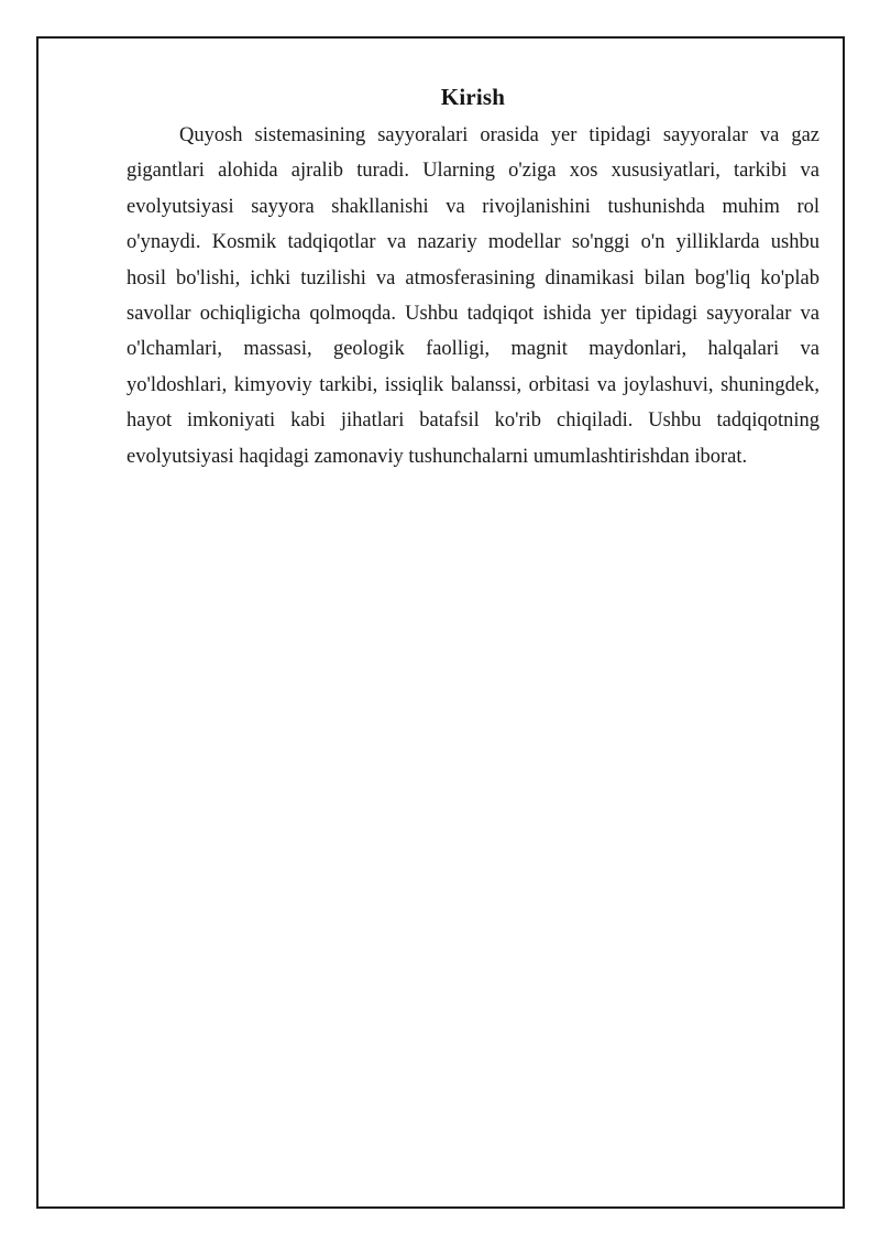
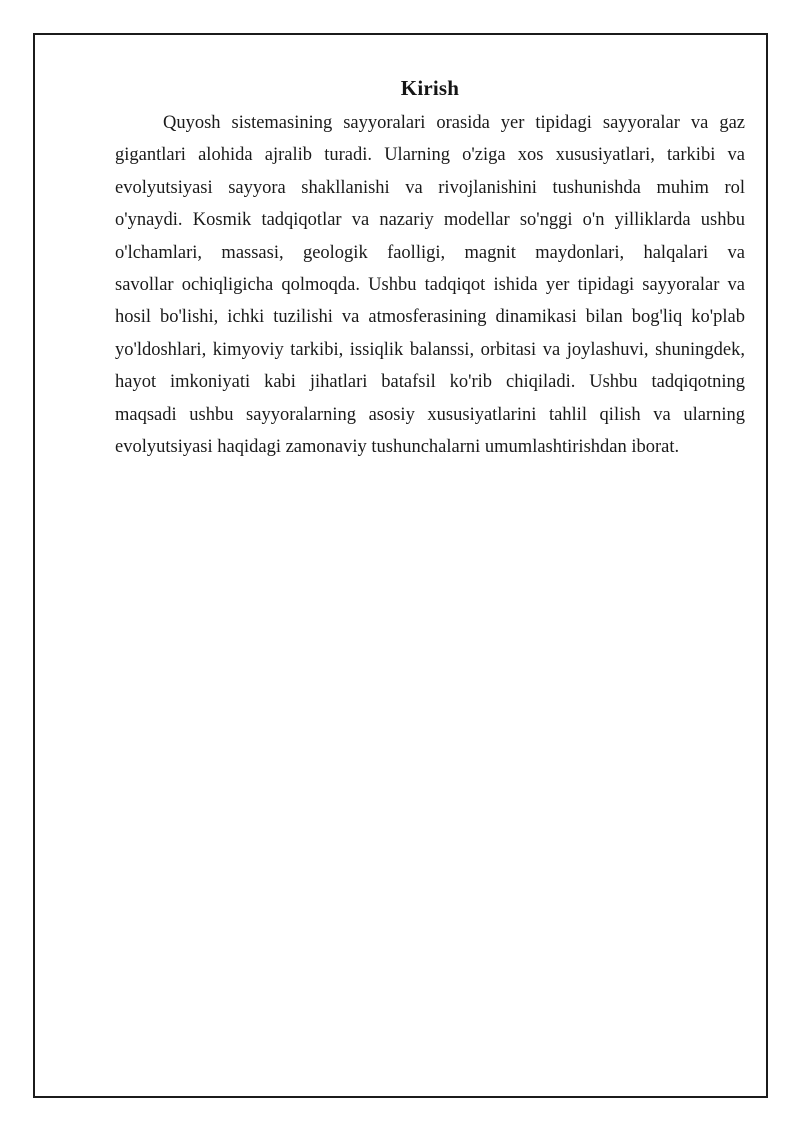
  Kirish
  Quyosh sistemasining sayyoralari orasida yer tipidagi sayyoralar va gaz
  gigantlari alohida ajralib turadi. Ularning o'ziga xos xususiyatlari, tarkibi va
  evolyutsiyasi sayyora shakllanishi va rivojlanishini tushunishda muhim rol
  o'ynaydi. Kosmik tadqiqotlar va nazariy modellar so'nggi o'n yilliklarda ushbu
- hosil bo'lishi, ichki tuzilishi va atmosferasining dinamikasi bilan bog'liq ko'plab
+ o'lchamlari, massasi, geologik faolligi, magnit maydonlari, halqalari va
  savollar ochiqligicha qolmoqda. Ushbu tadqiqot ishida yer tipidagi sayyoralar va
- o'lchamlari, massasi, geologik faolligi, magnit maydonlari, halqalari va
+ hosil bo'lishi, ichki tuzilishi va atmosferasining dinamikasi bilan bog'liq ko'plab
  yo'ldoshlari, kimyoviy tarkibi, issiqlik balanssi, orbitasi va joylashuvi, shuningdek,
  hayot imkoniyati kabi jihatlari batafsil ko'rib chiqiladi. Ushbu tadqiqotning
+ maqsadi ushbu sayyoralarning asosiy xususiyatlarini tahlil qilish va ularning
  evolyutsiyasi haqidagi zamonaviy tushunchalarni umumlashtirishdan iborat.
